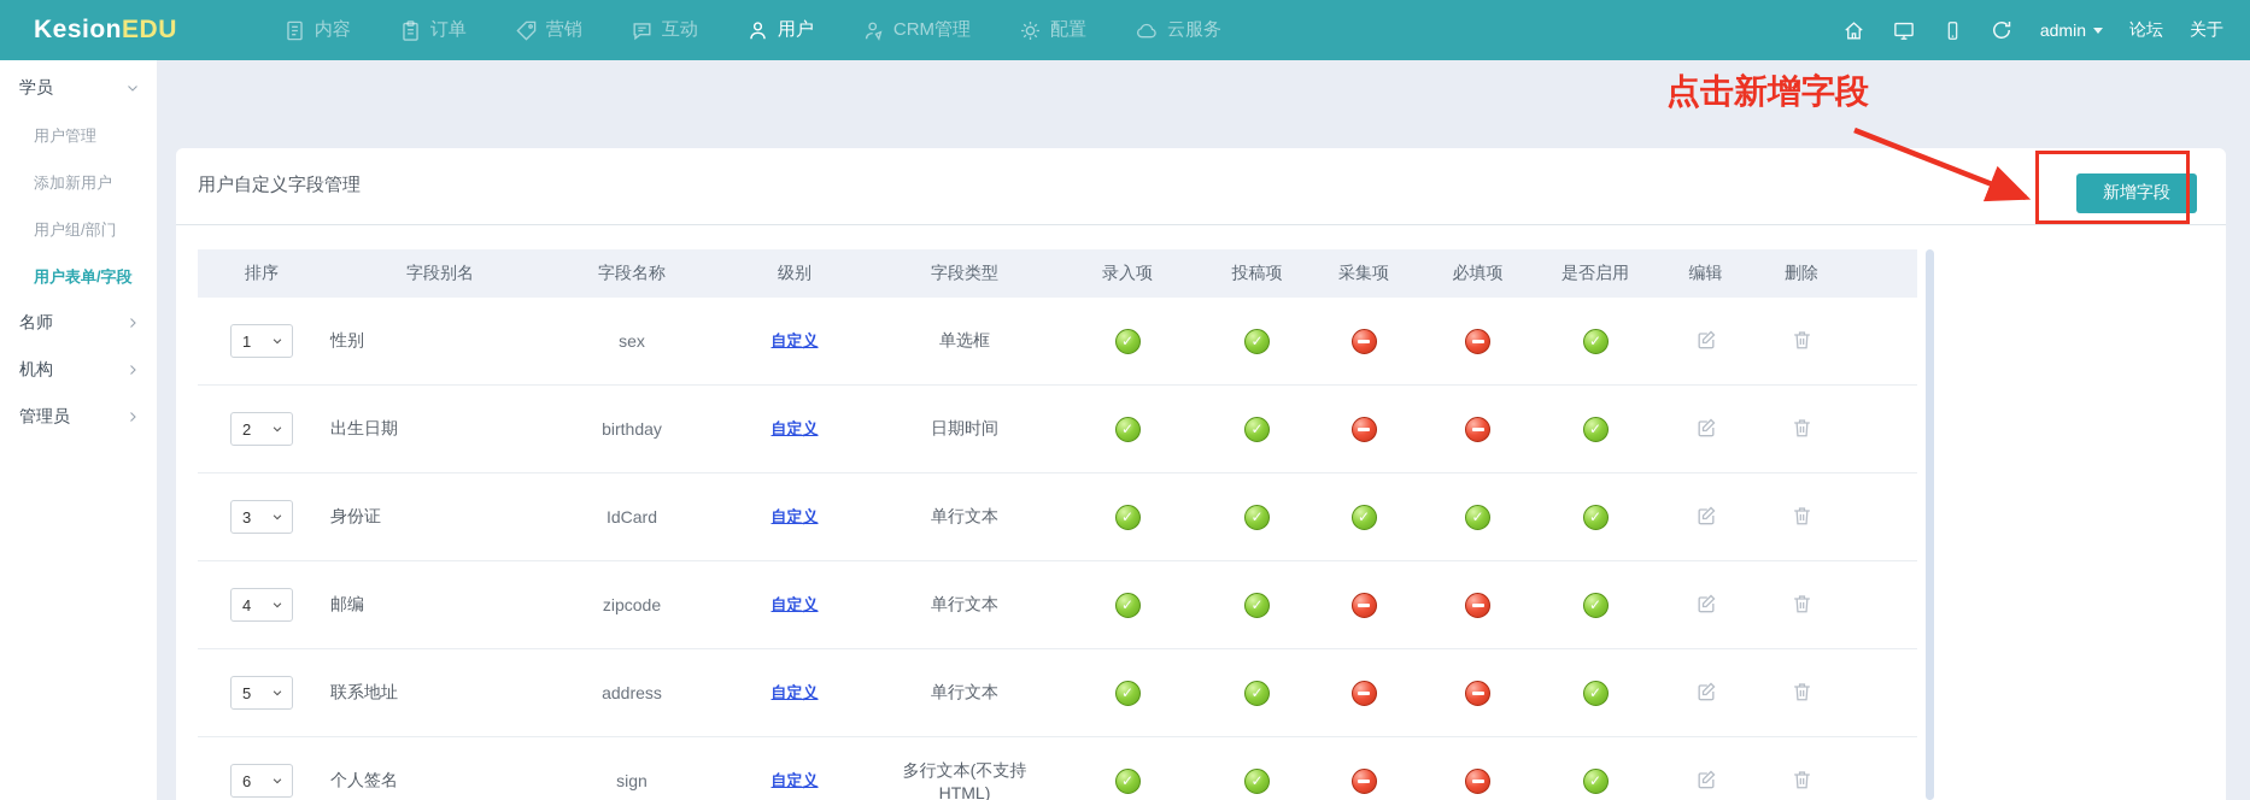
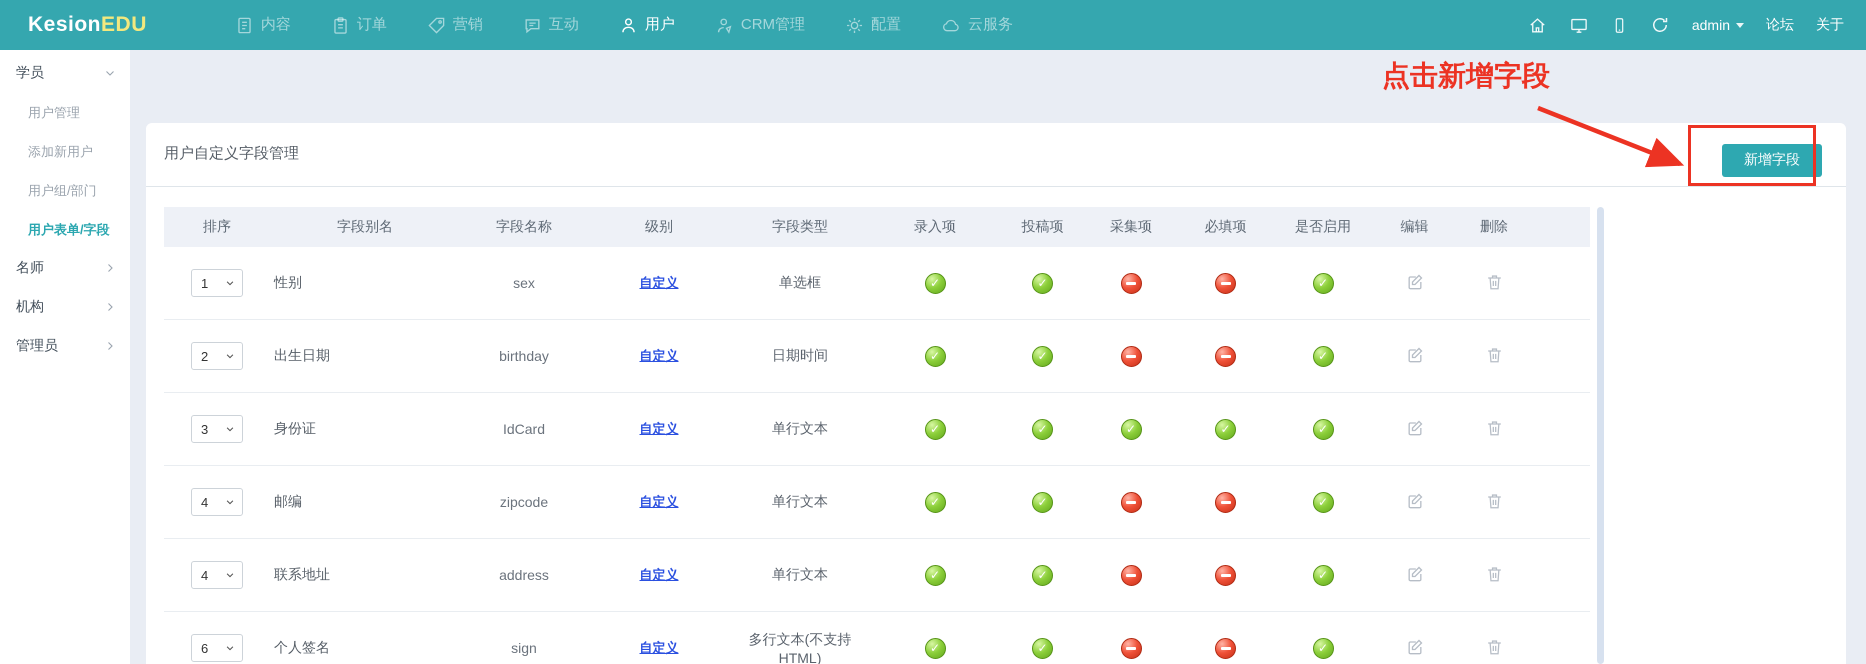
  KesionEDU
  内容
  订单
  营销
  互动
  用户
  CRM管理
  配置
  云服务
  admin
  论坛
  关于
  学员
  用户管理
  添加新用户
  用户组/部门
  用户表单/字段
  名师
  机构
  管理员
  用户自定义字段管理
  新增字段
  排序	字段别名	字段名称	级别	字段类型	录入项	投稿项	采集项	必填项	是否启用	编辑	删除
  1	性别	sex	自定义	单选框
  2	出生日期	birthday	自定义	日期时间
  3	身份证	IdCard	自定义	单行文本
  4	邮编	zipcode	自定义	单行文本
- 5	联系地址	address	自定义	单行文本
+ 4	联系地址	address	自定义	单行文本
  6	个人签名	sign	自定义	多行文本(不支持HTML)
  点击新增字段
